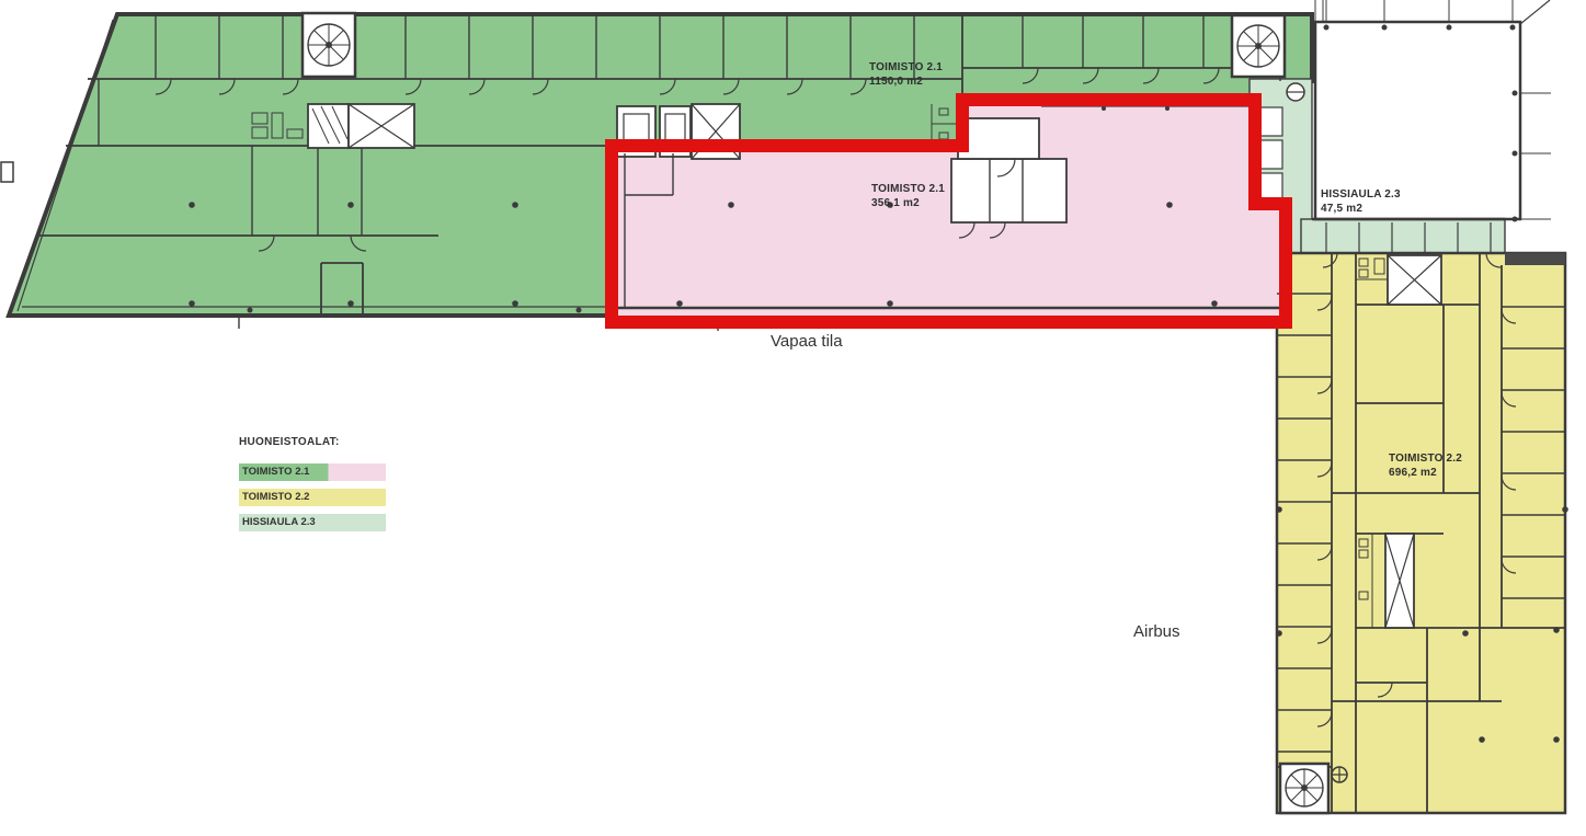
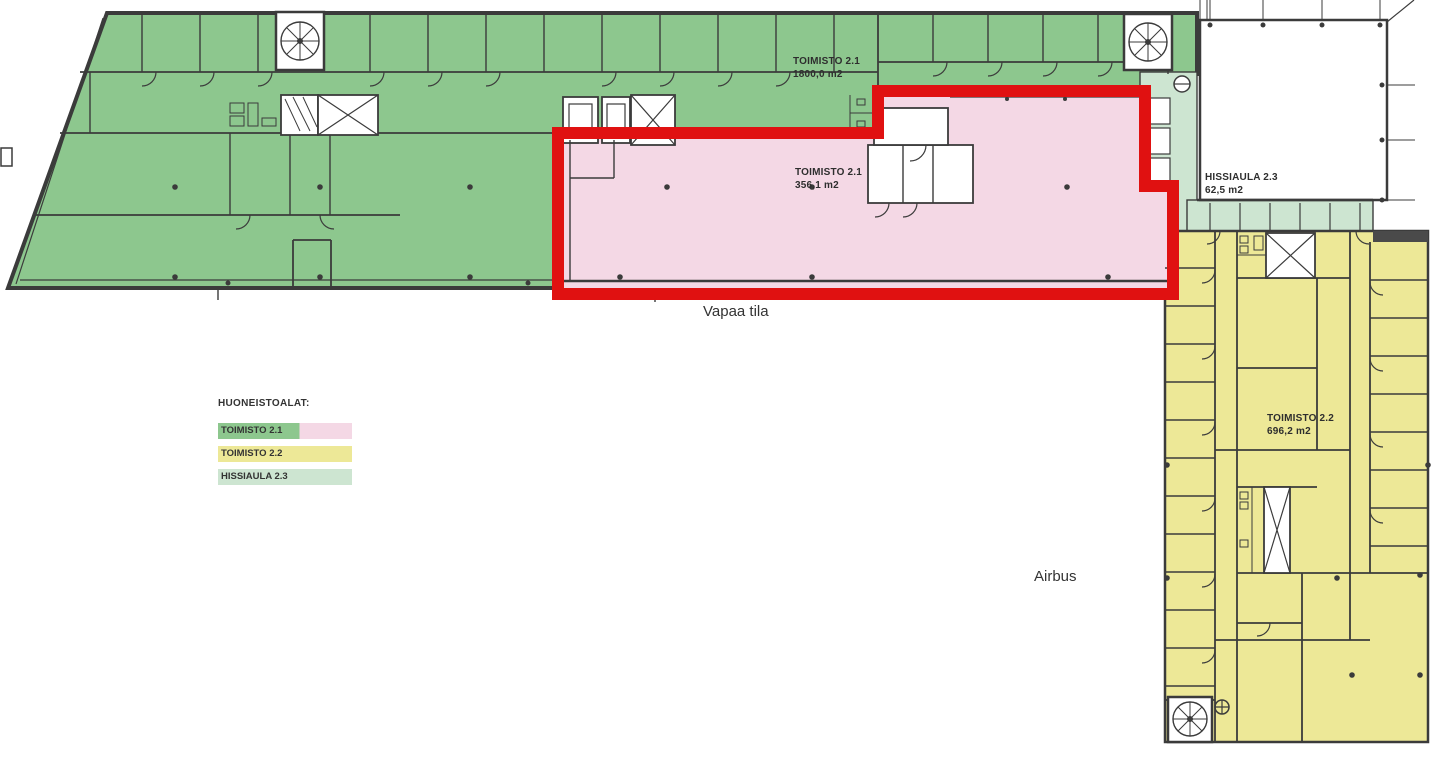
  TOIMISTO 2.1
- 1150,0 m2
+ 1800,0 m2
  TOIMISTO 2.1
  356,1 m2
  HISSIAULA 2.3
- 47,5 m2
+ 62,5 m2
  TOIMISTO 2.2
  696,2 m2
  Vapaa tila
  Airbus
  HUONEISTOALAT:
  TOIMISTO 2.1
  TOIMISTO 2.2
  HISSIAULA 2.3
